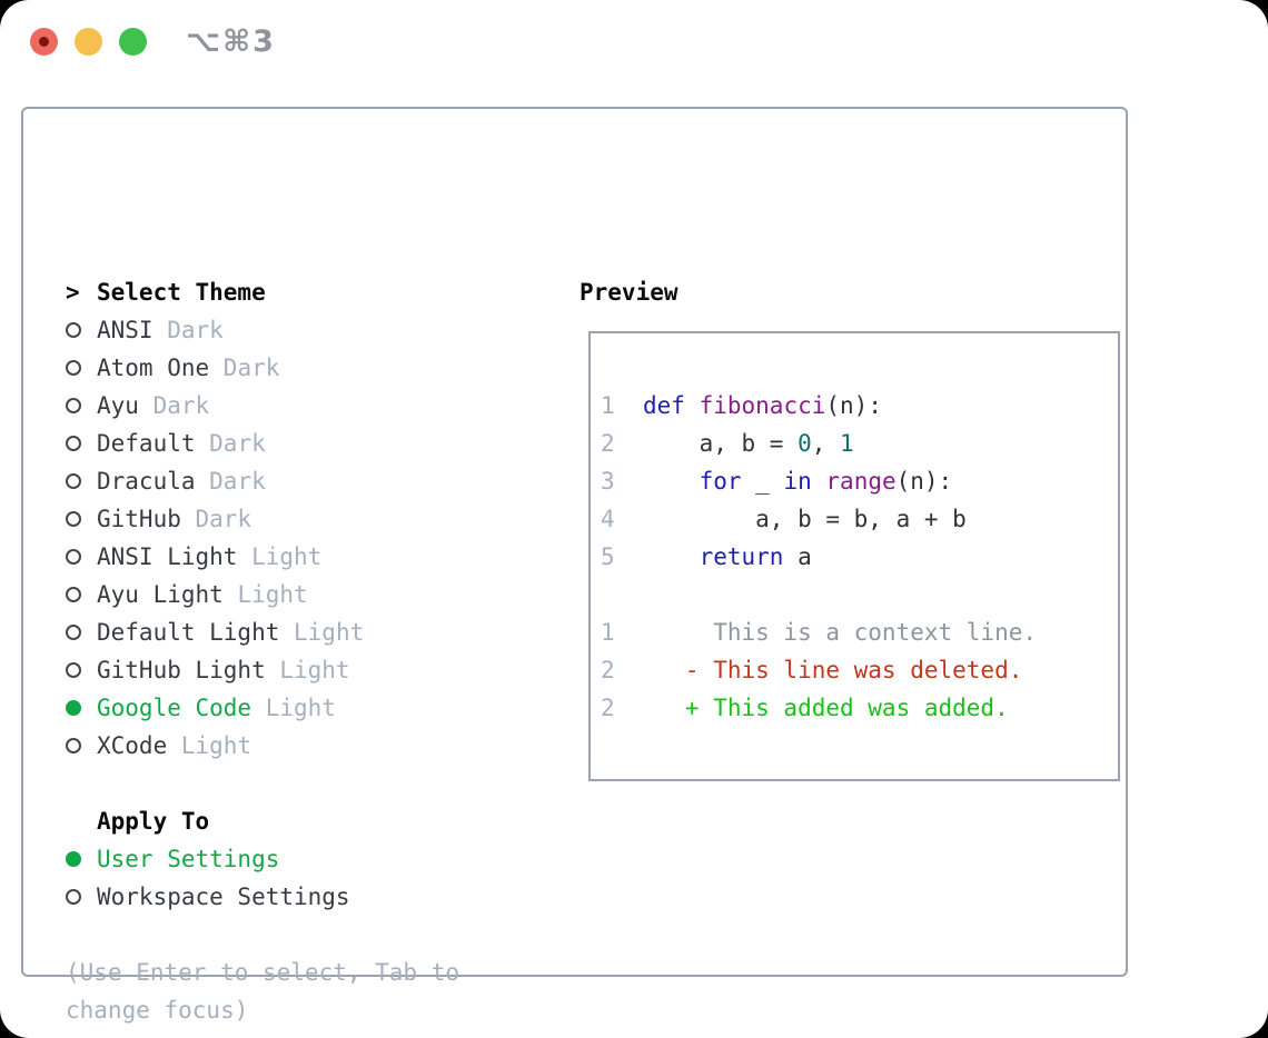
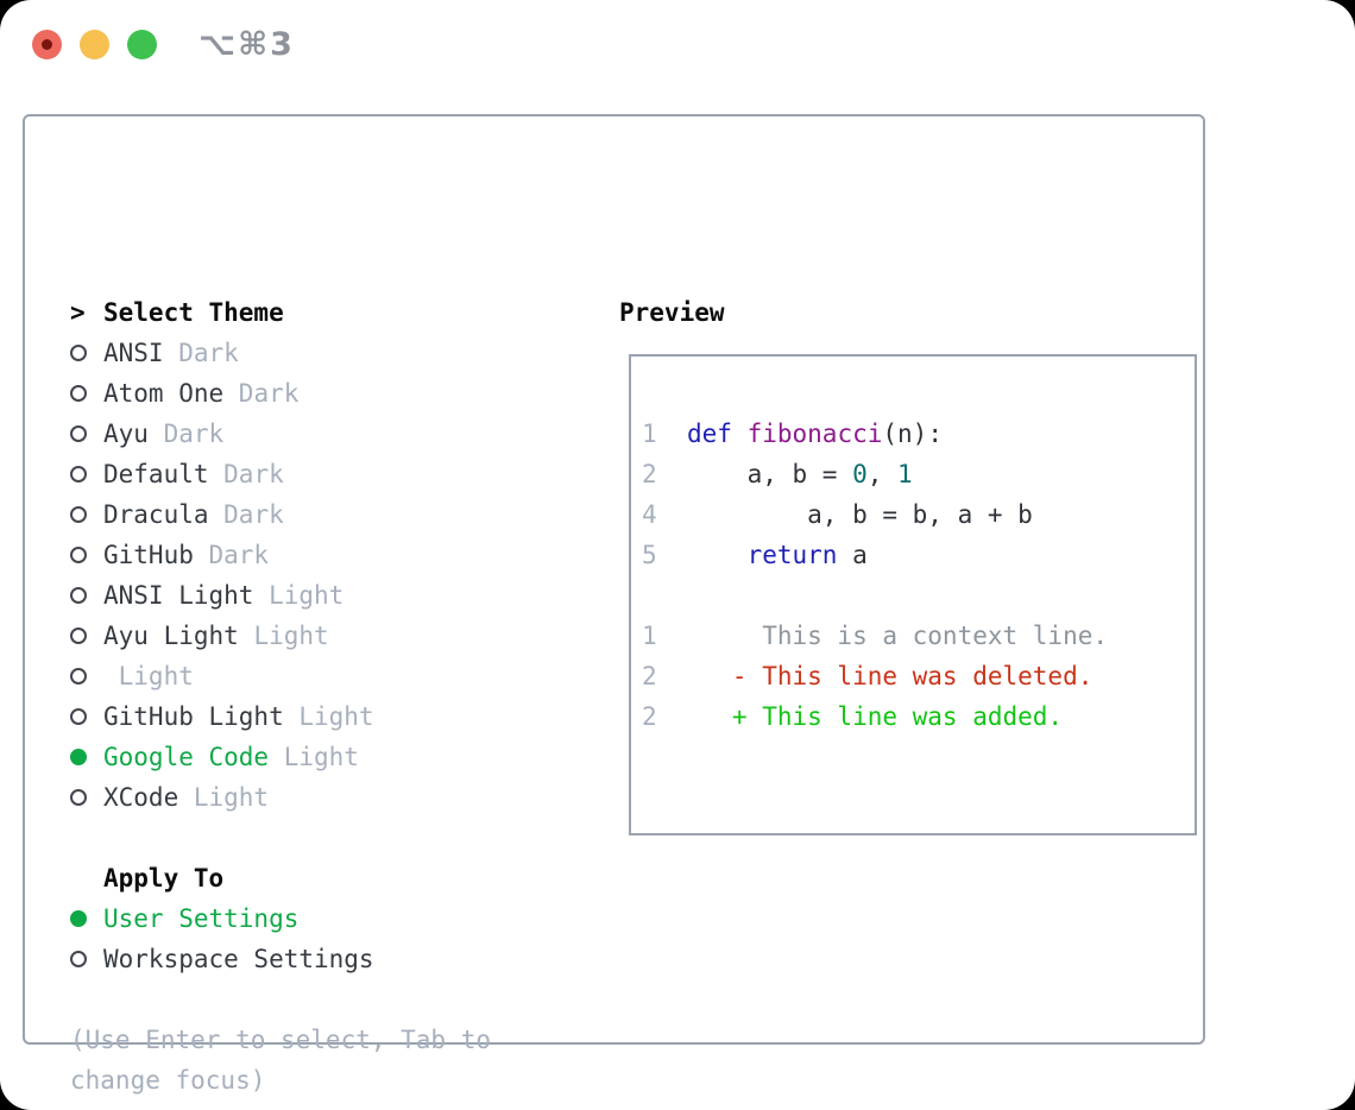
  ⌥⌘3
  >
  Select Theme
  ANSI
  Dark
  Atom One
  Dark
  Ayu
  Dark
  Default
  Dark
  Dracula
  Dark
  GitHub
  Dark
  ANSI Light
  Light
  Ayu Light
  Light
- Default Light
  Light
  GitHub Light
  Light
  Google Code
  Light
  XCode
  Light
  Apply To
  User Settings
  Workspace Settings
  (Use Enter to select, Tab to change focus)
  Preview
  1 def fibonacci(n):
  2 a, b = 0, 1
- 3 for _ in range(n):
  4 a, b = b, a + b
  5 return a
  1 This is a context line.
  2 - This line was deleted.
- 2 + This added was added.
+ 2 + This line was added.
